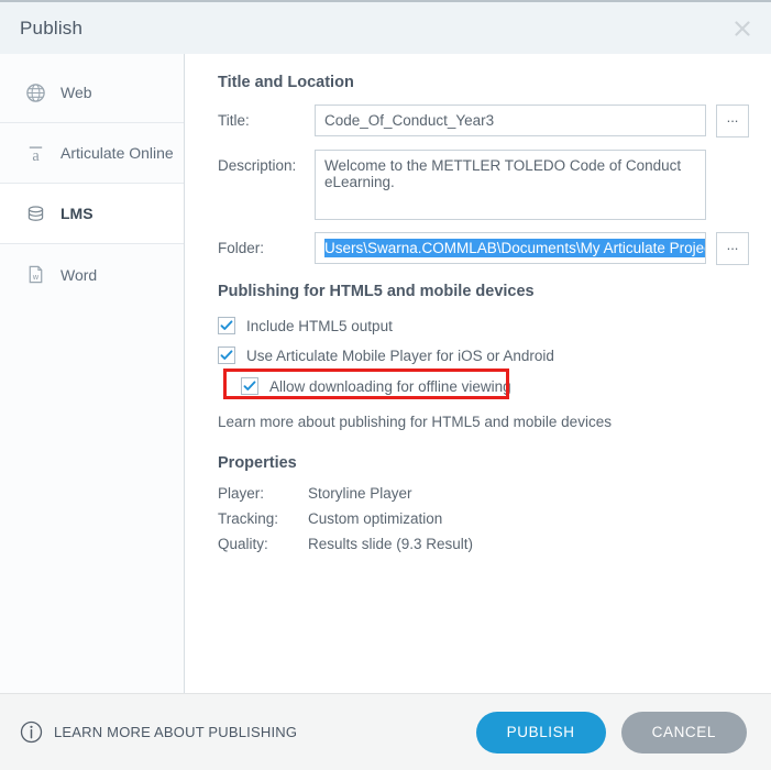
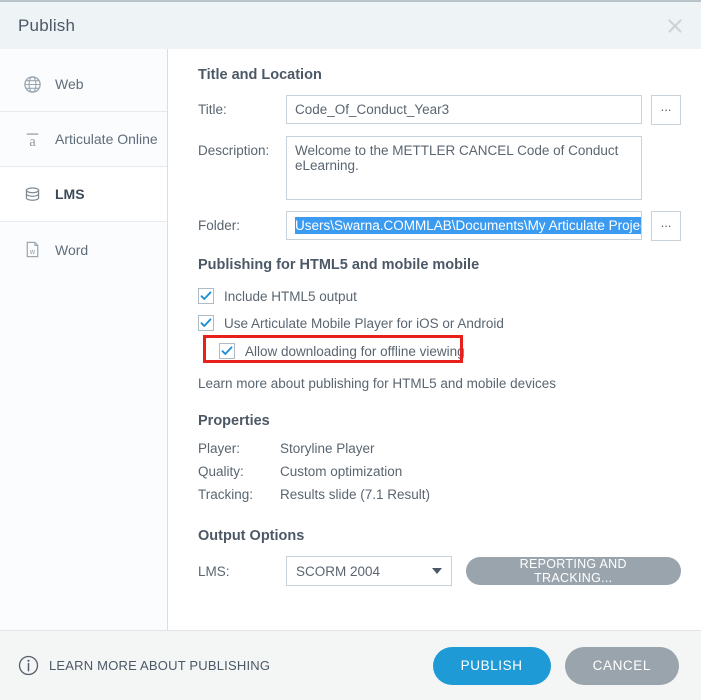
  Publish
  Web
  a
  Articulate Online
  LMS
  w
  Word
  Title and Location
  Title:
  Code_Of_Conduct_Year3
  ...
  Description:
- Welcome to the METTLER TOLEDO Code of Conduct eLearning.
+ Welcome to the METTLER CANCEL Code of Conduct eLearning.
  Folder:
  Users\Swarna.COMMLAB\Documents\My Articulate Proje
  ...
- Publishing for HTML5 and mobile devices
+ Publishing for HTML5 and mobile mobile
  Include HTML5 output
  Use Articulate Mobile Player for iOS or Android
  Allow downloading for offline viewing
  Learn more about publishing for HTML5 and mobile devices
  Properties
  Player:
  Storyline Player
- Tracking:
+ Quality:
  Custom optimization
- Quality:
+ Tracking:
- Results slide (9.3 Result)
+ Results slide (7.1 Result)
+ Output Options
+ LMS:
+ SCORM 2004
+ REPORTING AND TRACKING...
  LEARN MORE ABOUT PUBLISHING
  PUBLISH
  CANCEL
